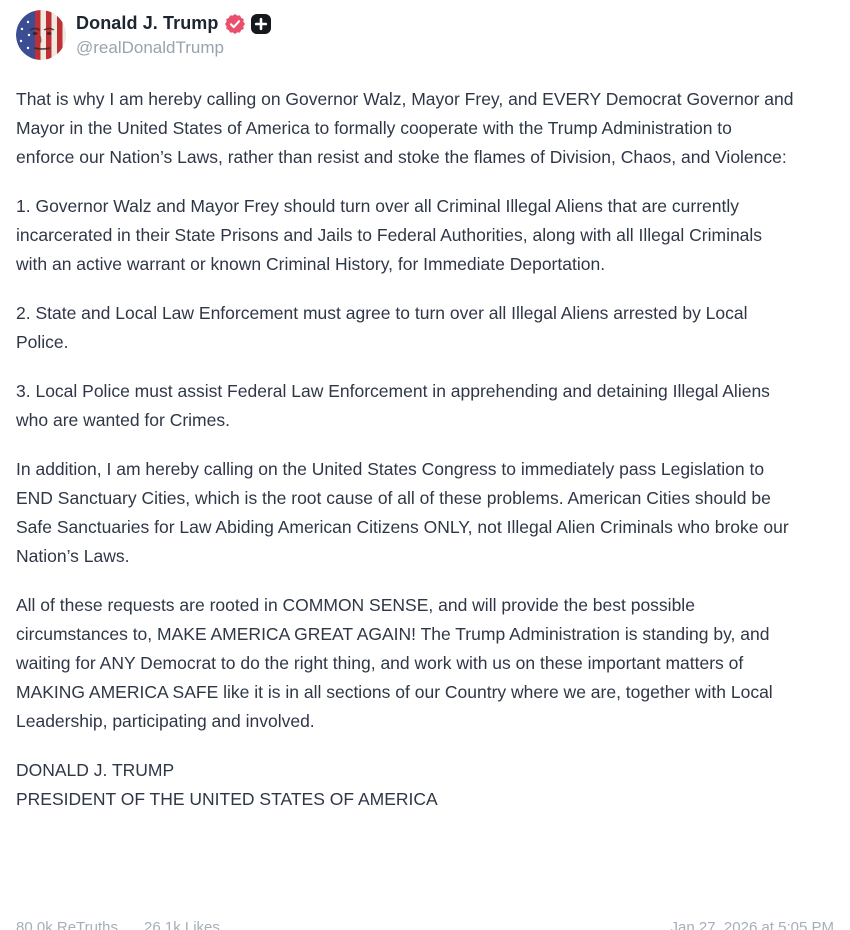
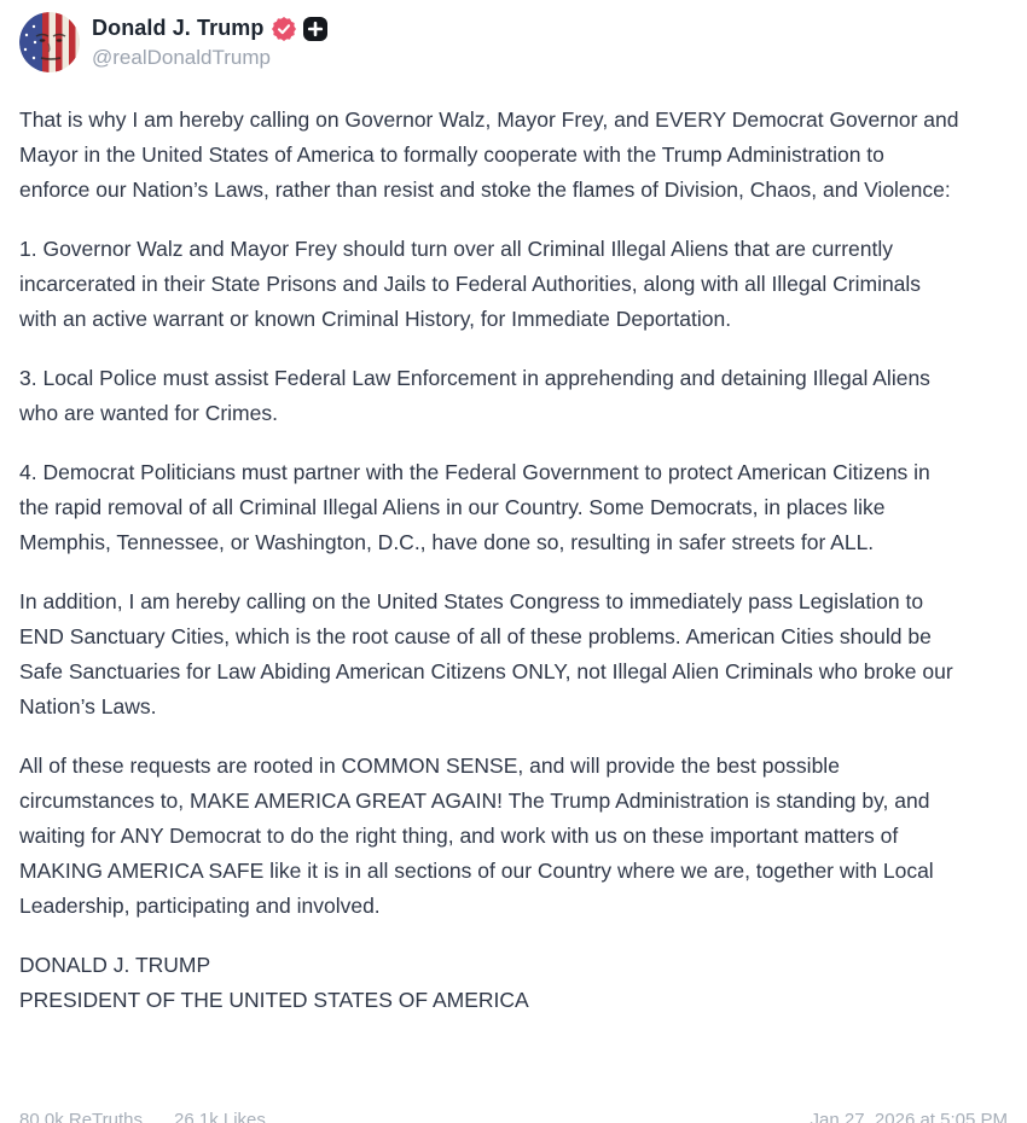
  Donald J. Trump
  @realDonaldTrump
  That is why I am hereby calling on Governor Walz, Mayor Frey, and EVERY Democrat Governor and
  Mayor in the United States of America to formally cooperate with the Trump Administration to
  enforce our Nation’s Laws, rather than resist and stoke the flames of Division, Chaos, and Violence:
  1. Governor Walz and Mayor Frey should turn over all Criminal Illegal Aliens that are currently
  incarcerated in their State Prisons and Jails to Federal Authorities, along with all Illegal Criminals
  with an active warrant or known Criminal History, for Immediate Deportation.
- 2. State and Local Law Enforcement must agree to turn over all Illegal Aliens arrested by Local
- Police.
  3. Local Police must assist Federal Law Enforcement in apprehending and detaining Illegal Aliens
  who are wanted for Crimes.
+ 4. Democrat Politicians must partner with the Federal Government to protect American Citizens in
+ the rapid removal of all Criminal Illegal Aliens in our Country. Some Democrats, in places like
+ Memphis, Tennessee, or Washington, D.C., have done so, resulting in safer streets for ALL.
  In addition, I am hereby calling on the United States Congress to immediately pass Legislation to
  END Sanctuary Cities, which is the root cause of all of these problems. American Cities should be
  Safe Sanctuaries for Law Abiding American Citizens ONLY, not Illegal Alien Criminals who broke our
  Nation’s Laws.
  All of these requests are rooted in COMMON SENSE, and will provide the best possible
  circumstances to, MAKE AMERICA GREAT AGAIN! The Trump Administration is standing by, and
  waiting for ANY Democrat to do the right thing, and work with us on these important matters of
  MAKING AMERICA SAFE like it is in all sections of our Country where we are, together with Local
  Leadership, participating and involved.
  DONALD J. TRUMP
  PRESIDENT OF THE UNITED STATES OF AMERICA
  80.0k ReTruths
  26.1k Likes
  Jan 27, 2026 at 5:05 PM
